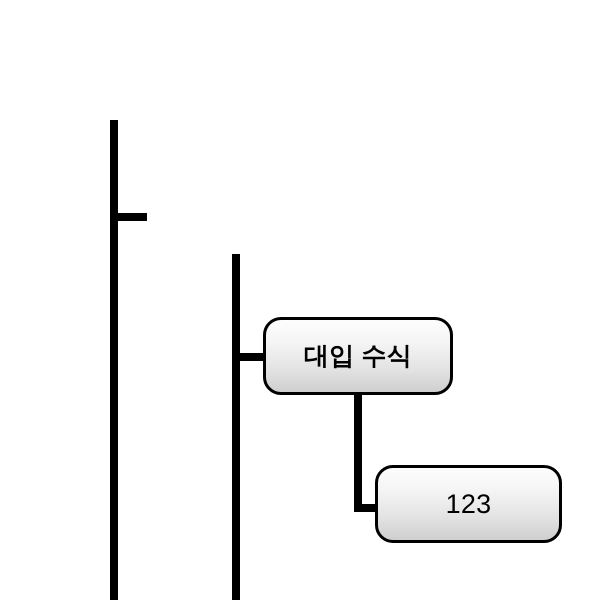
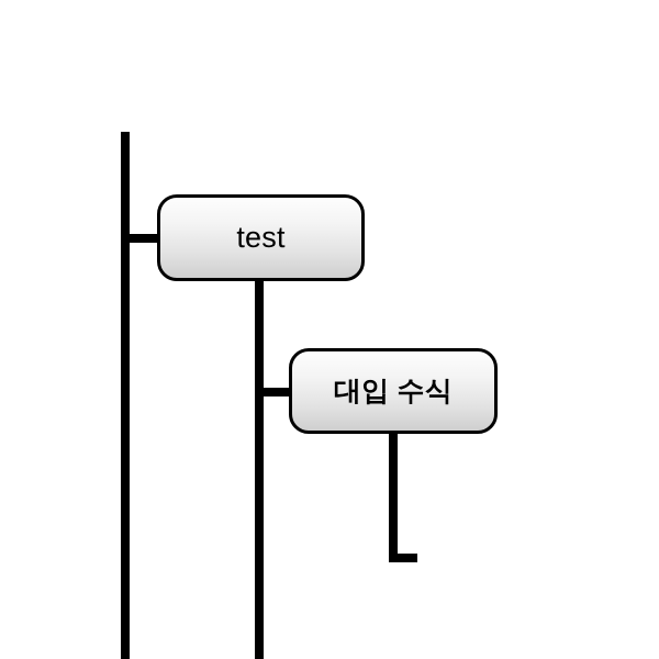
+ test
  대입 수식
- 123
